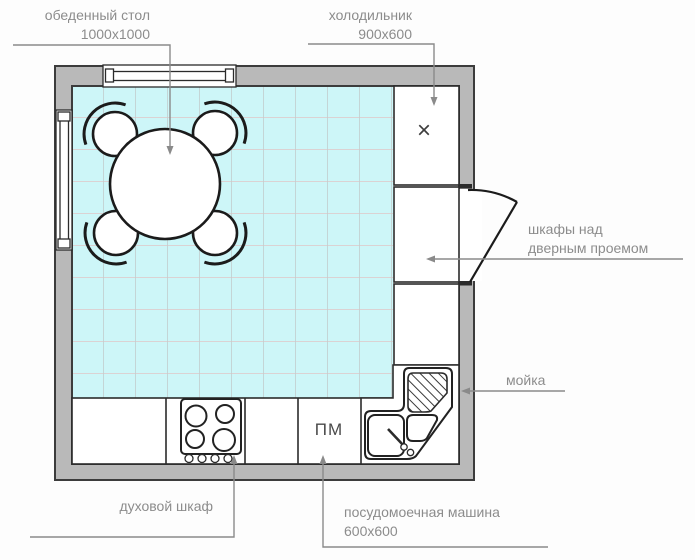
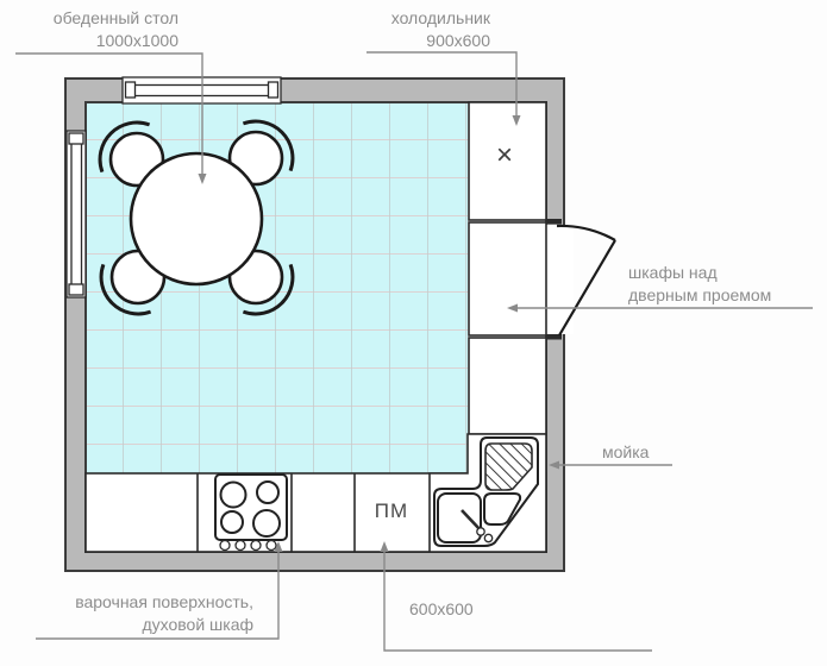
  обеденный стол
  1000x1000
  холодильник
  900x600
  шкафы над
  дверным проемом
  мойка
+ варочная поверхность,
  духовой шкаф
- посудомоечная машина
  600x600
  ПМ
  ×
